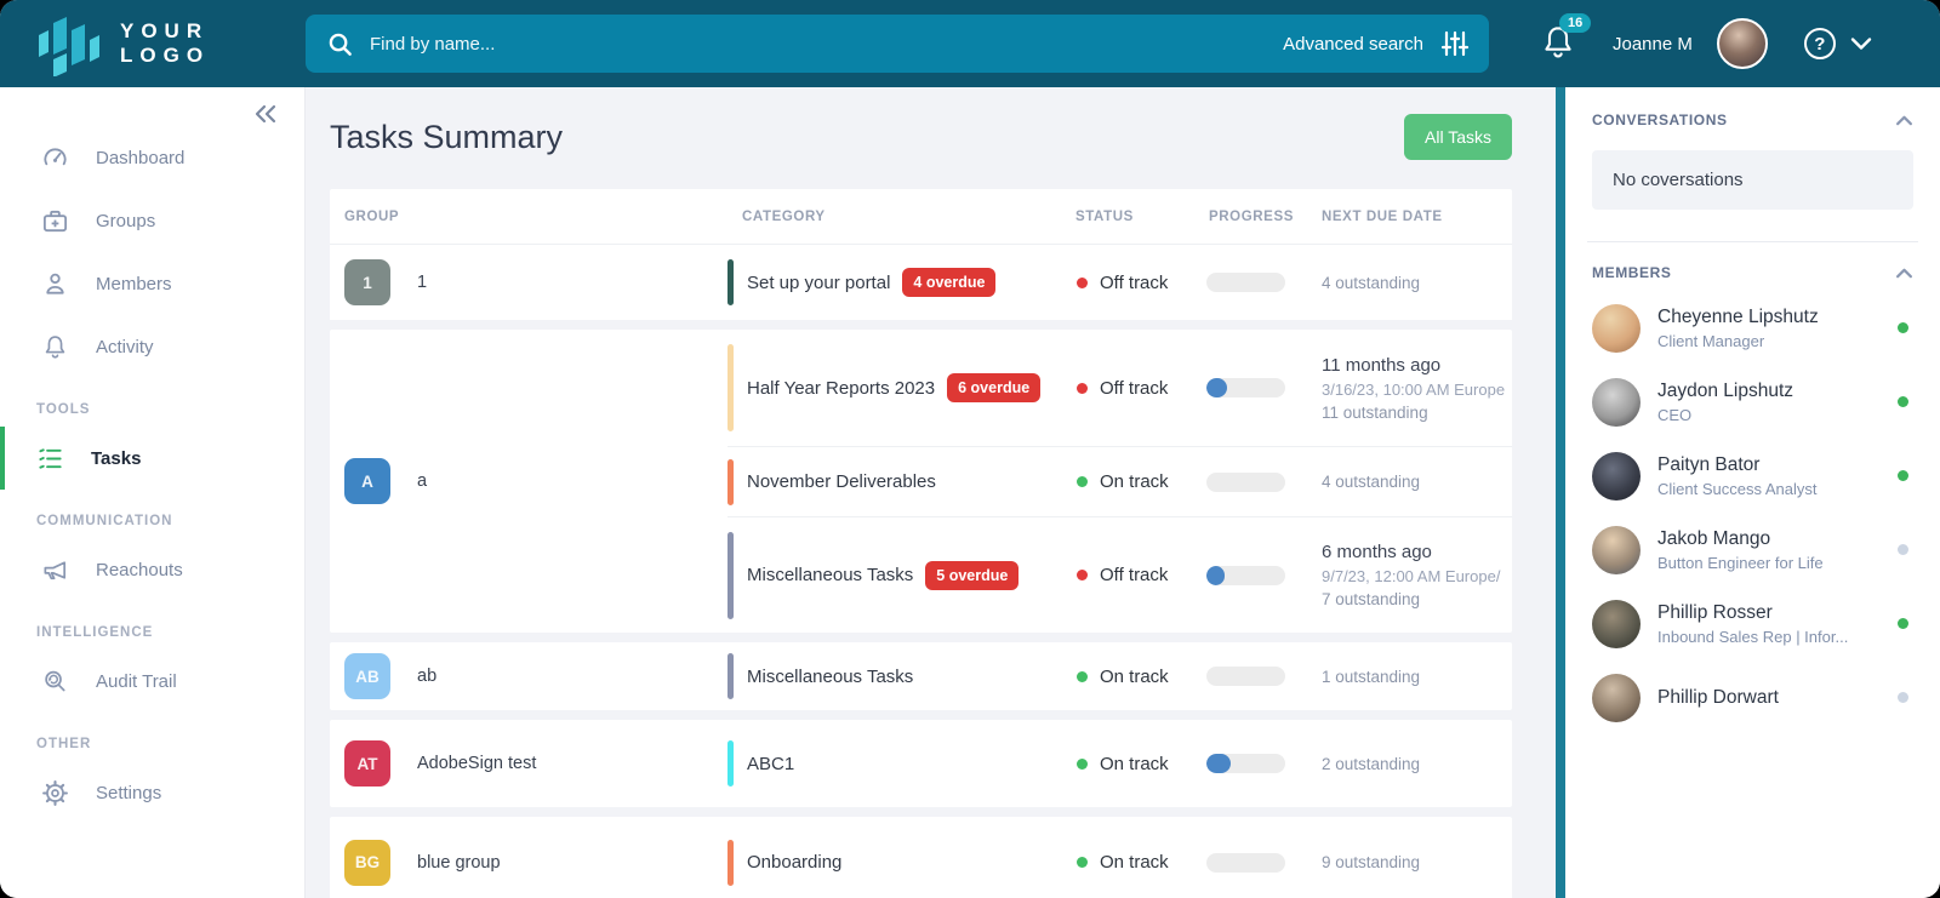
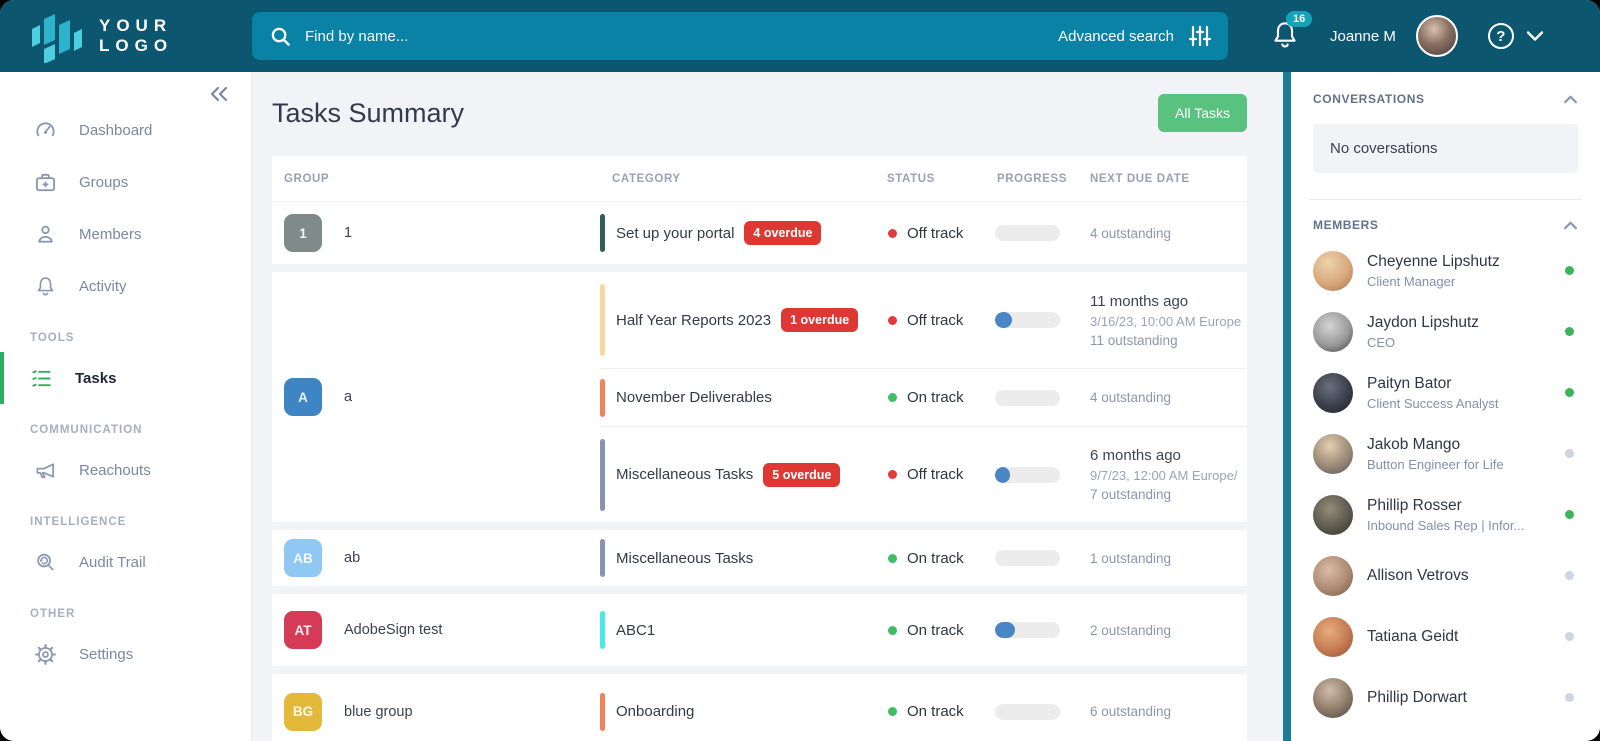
  YOUR
  LOGO
  Find by name...
  Advanced search
  16
  Joanne M
  ?
  Dashboard
  Groups
  Members
  Activity
  TOOLS
  Tasks
  COMMUNICATION
  Reachouts
  INTELLIGENCE
  Audit Trail
  OTHER
  Settings
  Tasks Summary
  All Tasks
  GROUP
  CATEGORY
  STATUS
  PROGRESS
  NEXT DUE DATE
  1
  1
  Set up your portal
  4 overdue
  Off track
  4 outstanding
  A
  a
  Half Year Reports 2023
- 6 overdue
+ 1 overdue
  Off track
  11 months ago
  3/16/23, 10:00 AM Europe
  11 outstanding
  November Deliverables
  On track
  4 outstanding
  Miscellaneous Tasks
  5 overdue
  Off track
  6 months ago
  9/7/23, 12:00 AM Europe/
  7 outstanding
  AB
  ab
  Miscellaneous Tasks
  On track
  1 outstanding
  AT
  AdobeSign test
  ABC1
  On track
  2 outstanding
  BG
  blue group
  Onboarding
  On track
- 9 outstanding
+ 6 outstanding
  CONVERSATIONS
  No coversations
  MEMBERS
  Cheyenne Lipshutz
  Client Manager
  Jaydon Lipshutz
  CEO
  Paityn Bator
  Client Success Analyst
  Jakob Mango
  Button Engineer for Life
  Phillip Rosser
  Inbound Sales Rep | Infor...
+ Allison Vetrovs
+ Tatiana Geidt
  Phillip Dorwart
